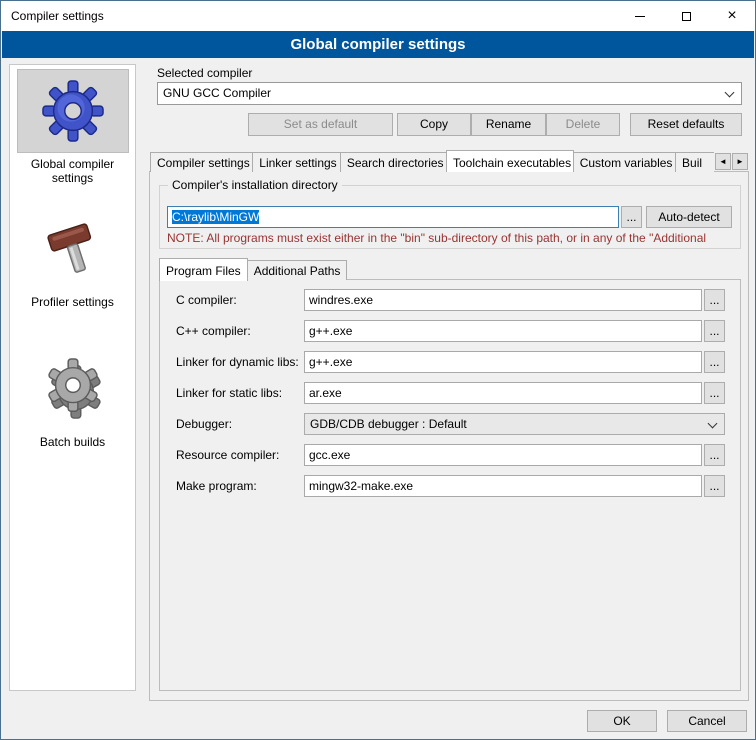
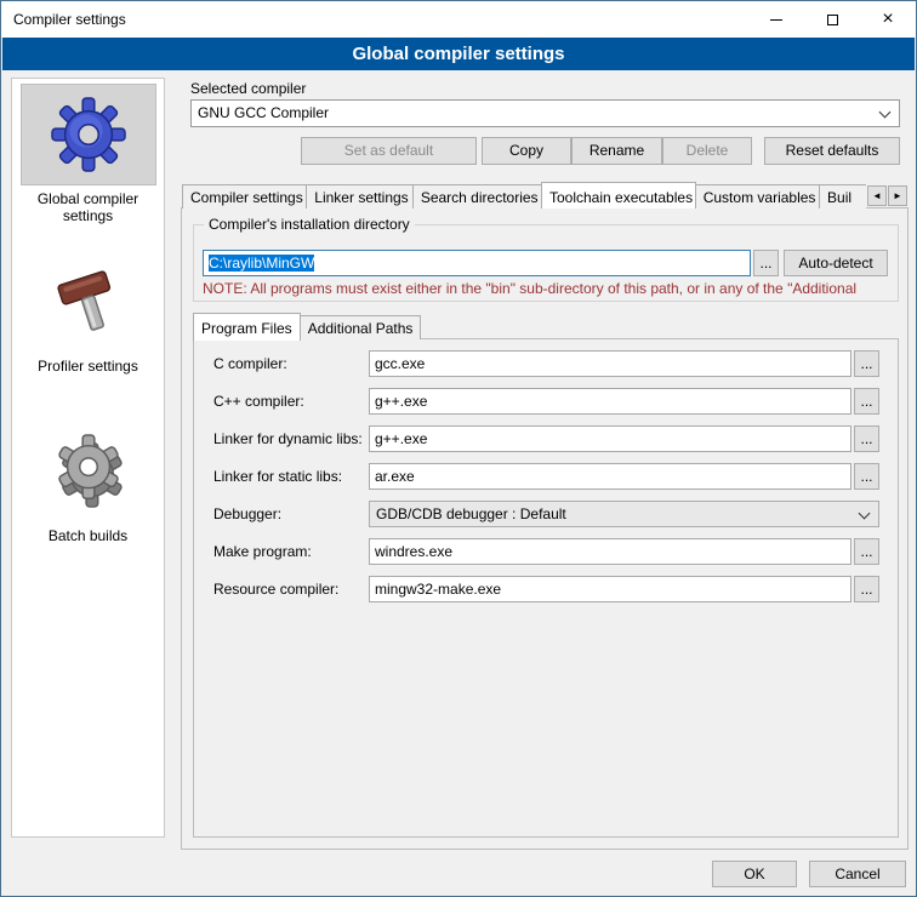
  Compiler settings
  ×
  Global compiler settings
  Global compiler settings
  Profiler settings
  Batch builds
  Selected compiler
  GNU GCC Compiler
  Set as default
  Copy
  Rename
  Delete
  Reset defaults
  Compiler settings
  Linker settings
  Search directories
  Toolchain executables
  Custom variables
  Buil
  ◄
  ►
  Compiler's installation directory
  C:\raylib\MinGW
  ...
  Auto-detect
  NOTE: All programs must exist either in the "bin" sub-directory of this path, or in any of the "Additional
  Program Files
  Additional Paths
  C compiler:
- windres.exe
+ gcc.exe
  ...
  C++ compiler:
  g++.exe
  ...
  Linker for dynamic libs:
  g++.exe
  ...
  Linker for static libs:
  ar.exe
  ...
  Debugger:
  GDB/CDB debugger : Default
- Resource compiler:
+ Make program:
- gcc.exe
+ windres.exe
  ...
- Make program:
+ Resource compiler:
  mingw32-make.exe
  ...
  OK
  Cancel
